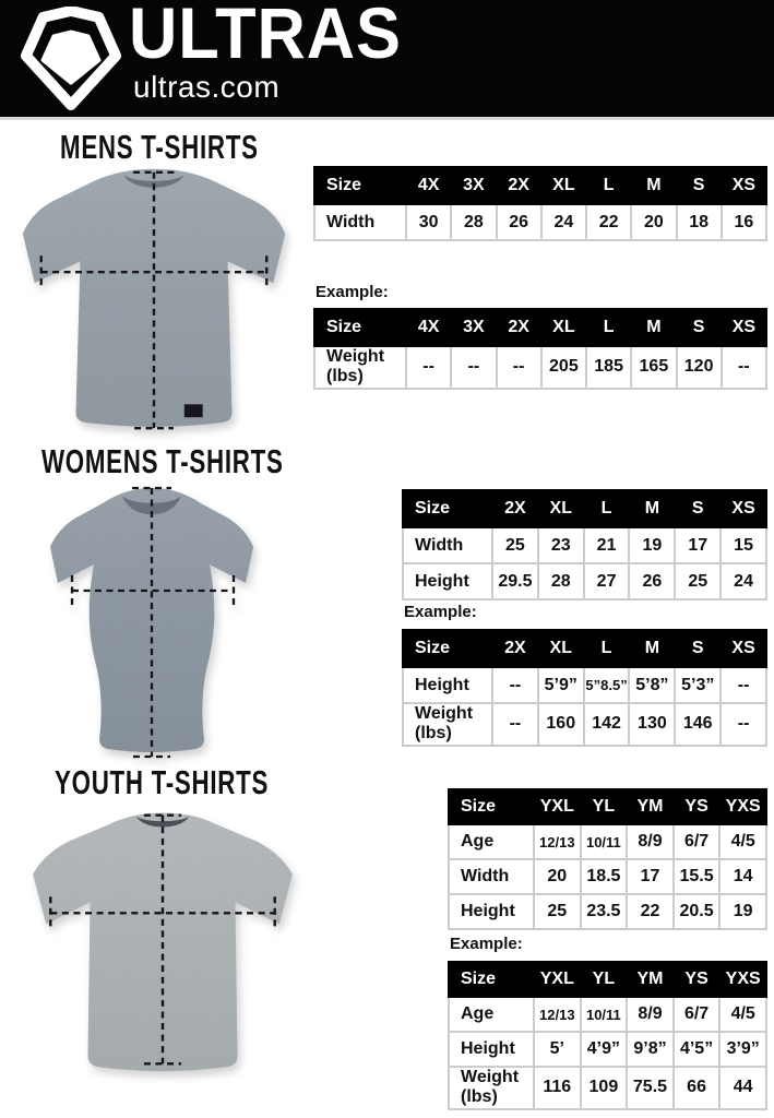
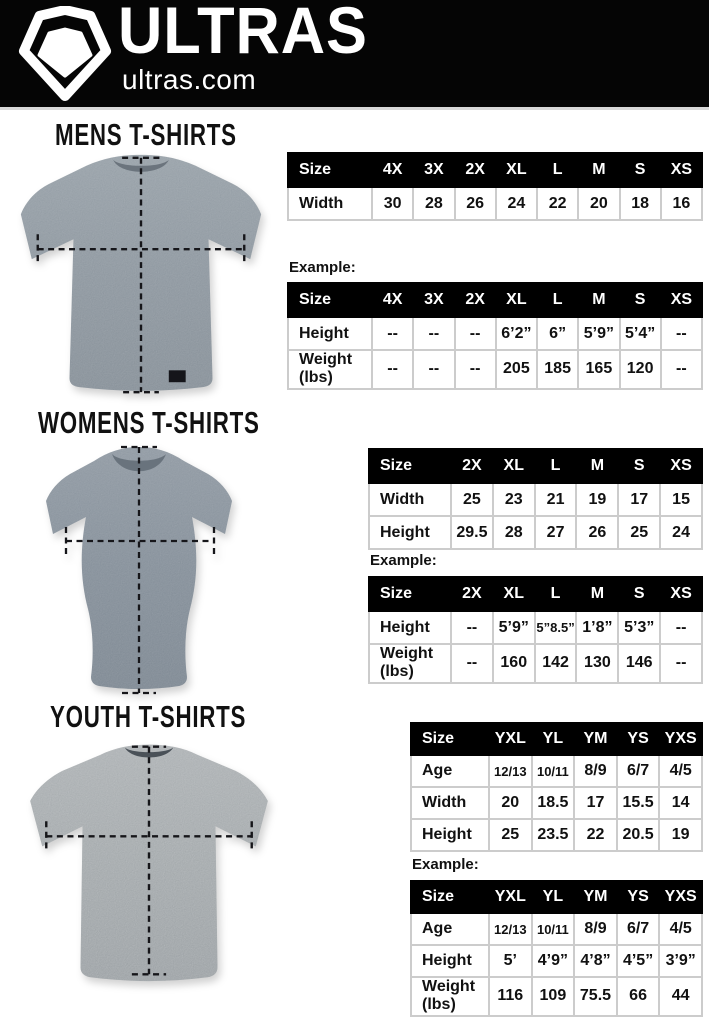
  ULTRAS
  ultras.com
  MENS T-SHIRTS
  WOMENS T-SHIRTS
  YOUTH T-SHIRTS
  Size	4X	3X	2X	XL	L	M	S	XS
  Width	30	28	26	24	22	20	18	16
  Example:
  Size	4X	3X	2X	XL	L	M	S	XS
+ Height	--	--	--	6’2”	6”	5’9”	5’4”	--
  Weight (lbs)	--	--	--	205	185	165	120	--
  Size	2X	XL	L	M	S	XS
  Width	25	23	21	19	17	15
  Height	29.5	28	27	26	25	24
  Example:
  Size	2X	XL	L	M	S	XS
- Height	--	5’9”	5”8.5”	5’8”	5’3”	--
+ Height	--	5’9”	5”8.5”	1’8”	5’3”	--
  Weight (lbs)	--	160	142	130	146	--
  Size	YXL	YL	YM	YS	YXS
  Age	12/13	10/11	8/9	6/7	4/5
  Width	20	18.5	17	15.5	14
  Height	25	23.5	22	20.5	19
  Example:
  Size	YXL	YL	YM	YS	YXS
  Age	12/13	10/11	8/9	6/7	4/5
- Height	5’	4’9”	9’8”	4’5”	3’9”
+ Height	5’	4’9”	4’8”	4’5”	3’9”
  Weight (lbs)	116	109	75.5	66	44
